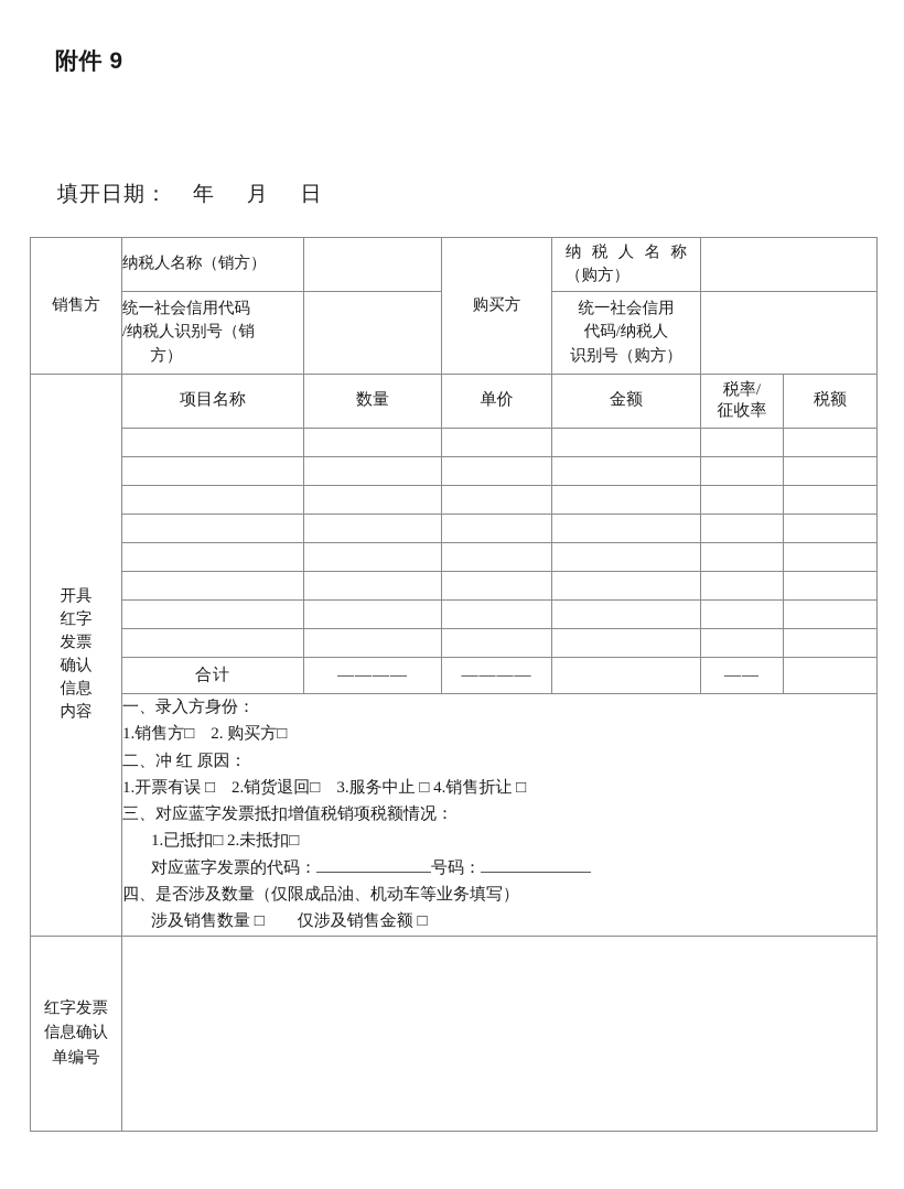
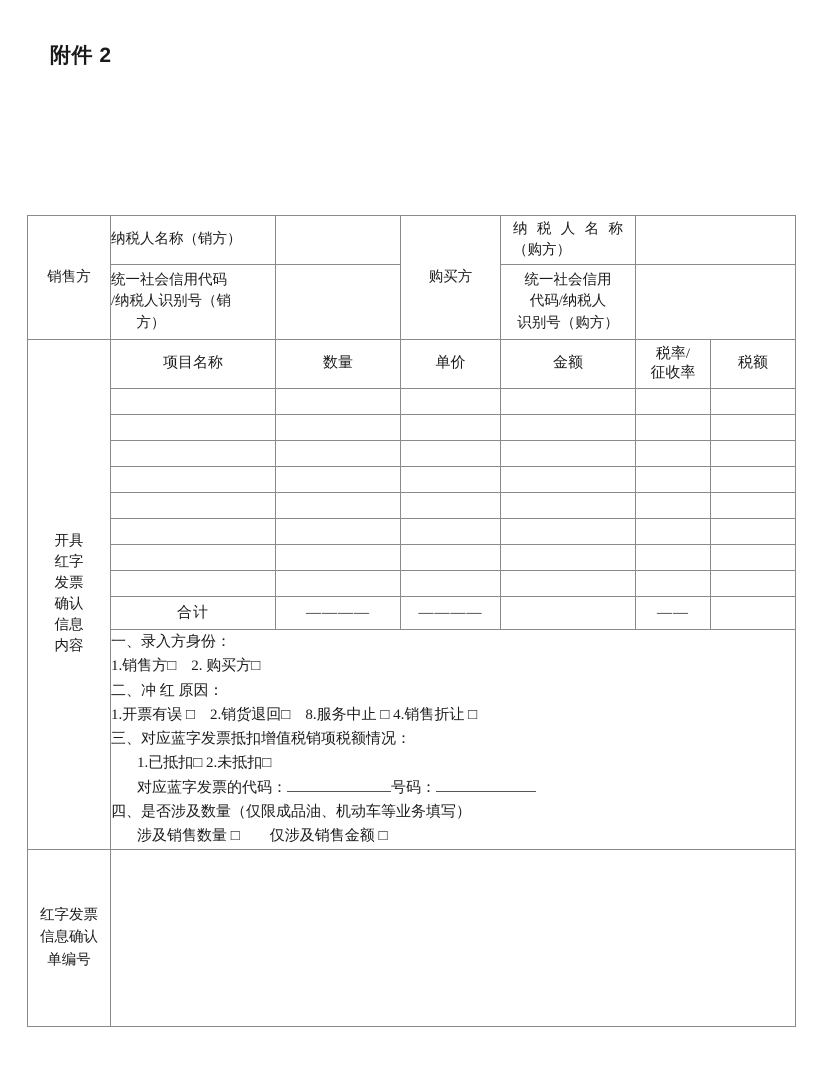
- 附件 9
+ 附件 2
- 填开日期： 年 月 日
  销售方	纳税人名称（销方）		购买方	纳 税 人 名 称 （购方）
  统一社会信用代码/纳税人识别号（销 方）		统一社会信用 代码/纳税人 识别号（购方）
  开具 红字 发票 确认 信息 内容	项目名称	数量	单价	金额	税率/ 征收率	税额
  合计	————	————		——
- 一、录入方身份： 1.销售方□ 2. 购买方□ 二、冲 红 原因： 1.开票有误 □ 2.销货退回□ 3.服务中止 □ 4.销售折让 □ 三、对应蓝字发票抵扣增值税销项税额情况： 1.已抵扣□ 2.未抵扣□ 对应蓝字发票的代码： 号码： 四、是否涉及数量（仅限成品油、机动车等业务填写） 涉及销售数量 □ 仅涉及销售金额 □
+ 一、录入方身份： 1.销售方□ 2. 购买方□ 二、冲 红 原因： 1.开票有误 □ 2.销货退回□ 8.服务中止 □ 4.销售折让 □ 三、对应蓝字发票抵扣增值税销项税额情况： 1.已抵扣□ 2.未抵扣□ 对应蓝字发票的代码： 号码： 四、是否涉及数量（仅限成品油、机动车等业务填写） 涉及销售数量 □ 仅涉及销售金额 □
  红字发票 信息确认 单编号
